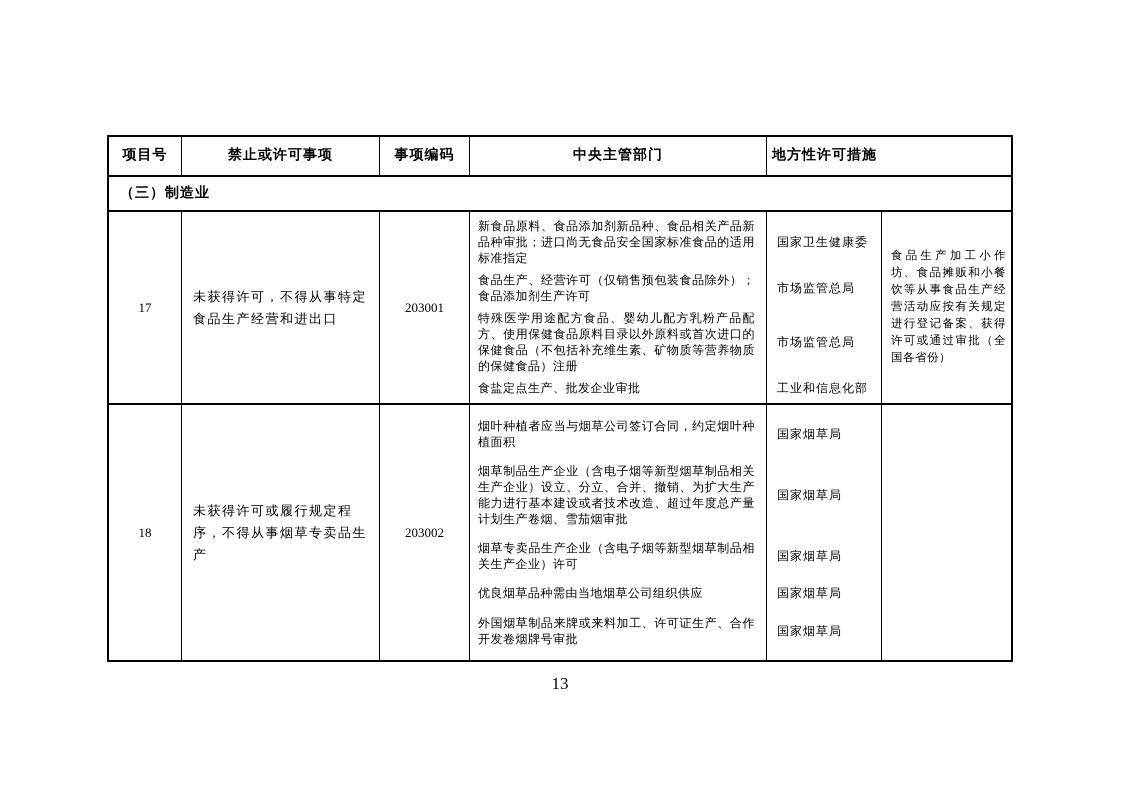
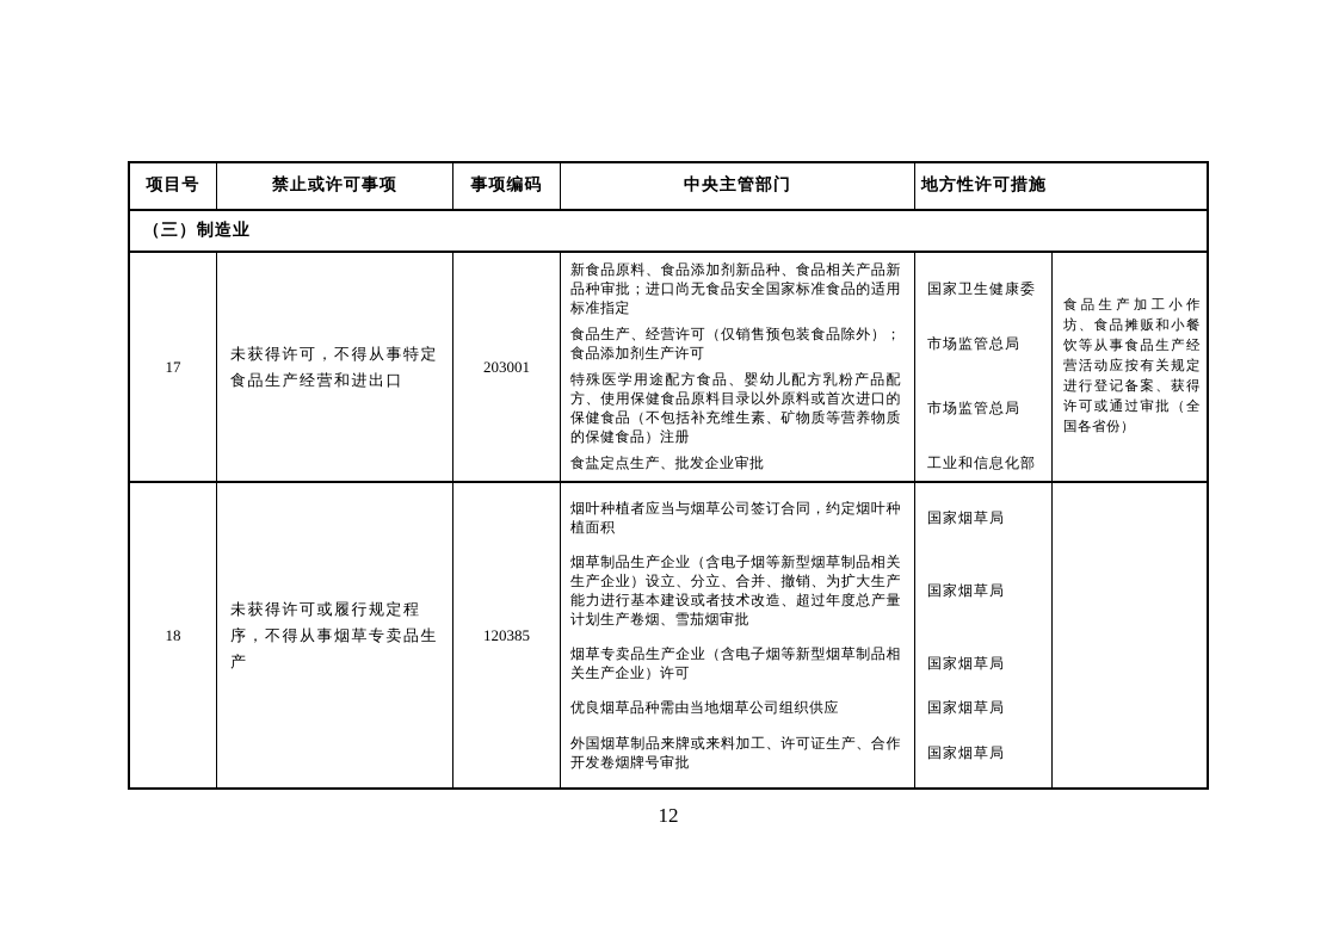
  项目号
  禁止或许可事项
  事项编码
  中央主管部门
  地方性许可措施
  （三）制造业
  17
  未获得许可，不得从事特定食品生产经营和进出口
  203001
  新食品原料、食品添加剂新品种、食品相关产品新品种审批；进口尚无食品安全国家标准食品的适用标准指定
  国家卫生健康委
  食品生产、经营许可（仅销售预包装食品除外）；食品添加剂生产许可
  市场监管总局
  特殊医学用途配方食品、婴幼儿配方乳粉产品配方、使用保健食品原料目录以外原料或首次进口的保健食品（不包括补充维生素、矿物质等营养物质的保健食品）注册
  市场监管总局
  食盐定点生产、批发企业审批
  工业和信息化部
  食品生产加工小作坊、食品摊贩和小餐饮等从事食品生产经营活动应按有关规定进行登记备案、获得许可或通过审批（全国各省份）
  18
  未获得许可或履行规定程序，不得从事烟草专卖品生产
- 203002
+ 120385
  烟叶种植者应当与烟草公司签订合同，约定烟叶种植面积
  国家烟草局
  烟草制品生产企业（含电子烟等新型烟草制品相关生产企业）设立、分立、合并、撤销、为扩大生产能力进行基本建设或者技术改造、超过年度总产量计划生产卷烟、雪茄烟审批
  国家烟草局
  烟草专卖品生产企业（含电子烟等新型烟草制品相关生产企业）许可
  国家烟草局
  优良烟草品种需由当地烟草公司组织供应
  国家烟草局
  外国烟草制品来牌或来料加工、许可证生产、合作开发卷烟牌号审批
  国家烟草局
- 13
+ 12
